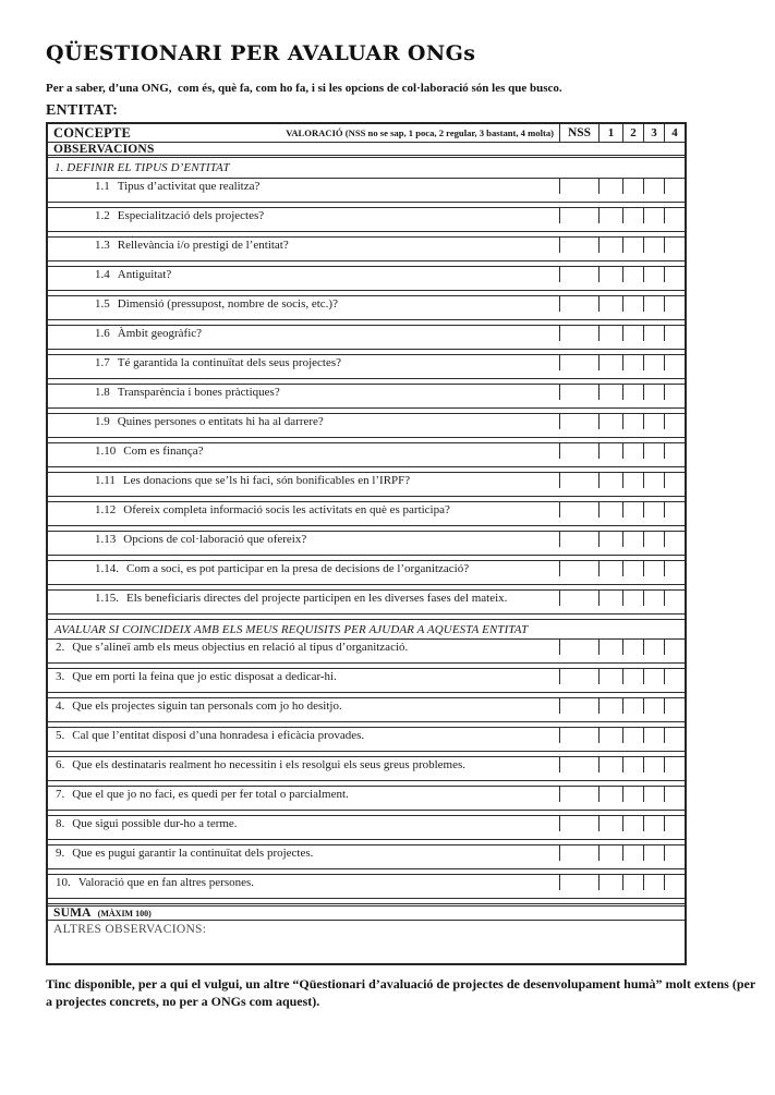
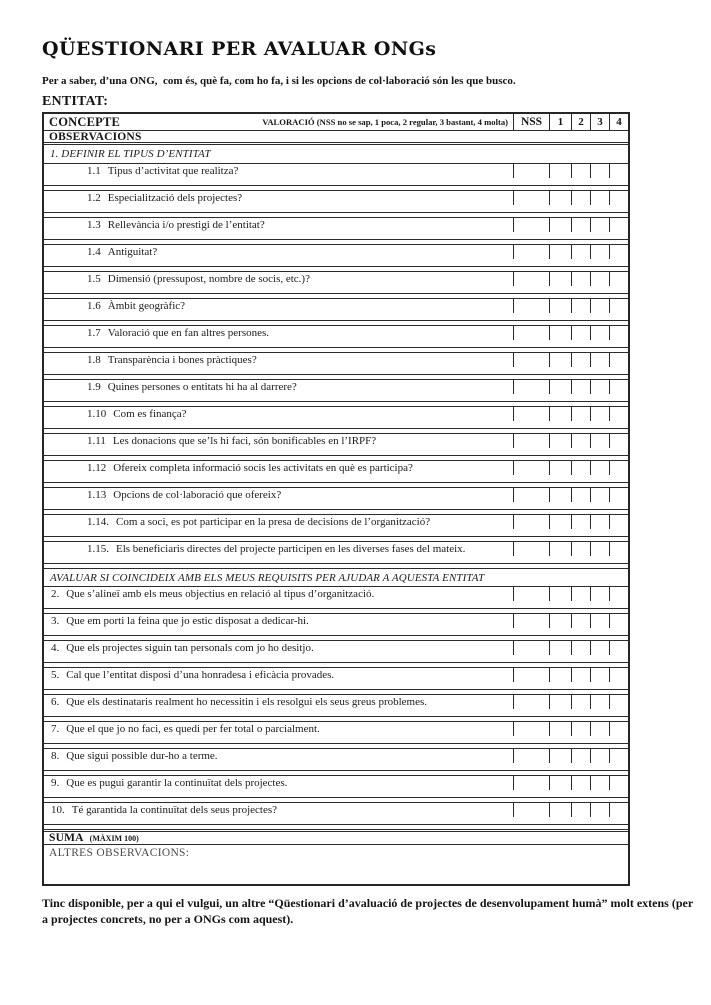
  QÜESTIONARI PER AVALUAR ONGs
  Per a saber, d’una ONG, com és, què fa, com ho fa, i si les opcions de col·laboració són les que busco.
  ENTITAT:
  CONCEPTE
  VALORACIÓ (NSS no se sap, 1 poca, 2 regular, 3 bastant, 4 molta)
  NSS
  1
  2
  3
  4
  OBSERVACIONS
  1. DEFINIR EL TIPUS D’ENTITAT
  1.1
  Tipus d’activitat que realitza?
  1.2
  Especialització dels projectes?
  1.3
  Rellevància i/o prestigi de l’entitat?
  1.4
  Antiguitat?
  1.5
  Dimensió (pressupost, nombre de socis, etc.)?
  1.6
  Àmbit geogràfic?
  1.7
- Té garantida la continuïtat dels seus projectes?
+ Valoració que en fan altres persones.
  1.8
  Transparència i bones pràctiques?
  1.9
  Quines persones o entitats hi ha al darrere?
  1.10
  Com es finança?
  1.11
  Les donacions que se’ls hi faci, són bonificables en l’IRPF?
  1.12
  Ofereix completa informació socis les activitats en què es participa?
  1.13
  Opcions de col·laboració que ofereix?
  1.14.
  Com a soci, es pot participar en la presa de decisions de l’organització?
  1.15.
  Els beneficiaris directes del projecte participen en les diverses fases del mateix.
  AVALUAR SI COINCIDEIX AMB ELS MEUS REQUISITS PER AJUDAR A AQUESTA ENTITAT
  2.
  Que s’alineï amb els meus objectius en relació al tipus d’organització.
  3.
  Que em porti la feina que jo estic disposat a dedicar-hi.
  4.
  Que els projectes siguin tan personals com jo ho desitjo.
  5.
  Cal que l’entitat disposi d’una honradesa i eficàcia provades.
  6.
  Que els destinataris realment ho necessitin i els resolgui els seus greus problemes.
  7.
  Que el que jo no faci, es quedi per fer total o parcialment.
  8.
  Que sigui possible dur-ho a terme.
  9.
  Que es pugui garantir la continuïtat dels projectes.
  10.
- Valoració que en fan altres persones.
+ Té garantida la continuïtat dels seus projectes?
  SUMA
  (MÀXIM 100)
  ALTRES OBSERVACIONS:
  Tinc disponible, per a qui el vulgui, un altre “Qüestionari d’avaluació de projectes de desenvolupament humà” molt extens (per a projectes concrets, no per a ONGs com aquest).
